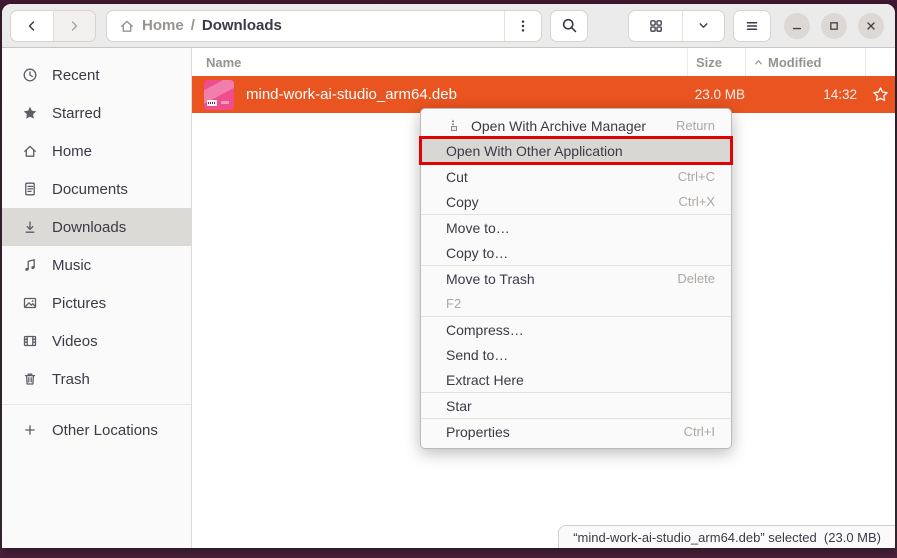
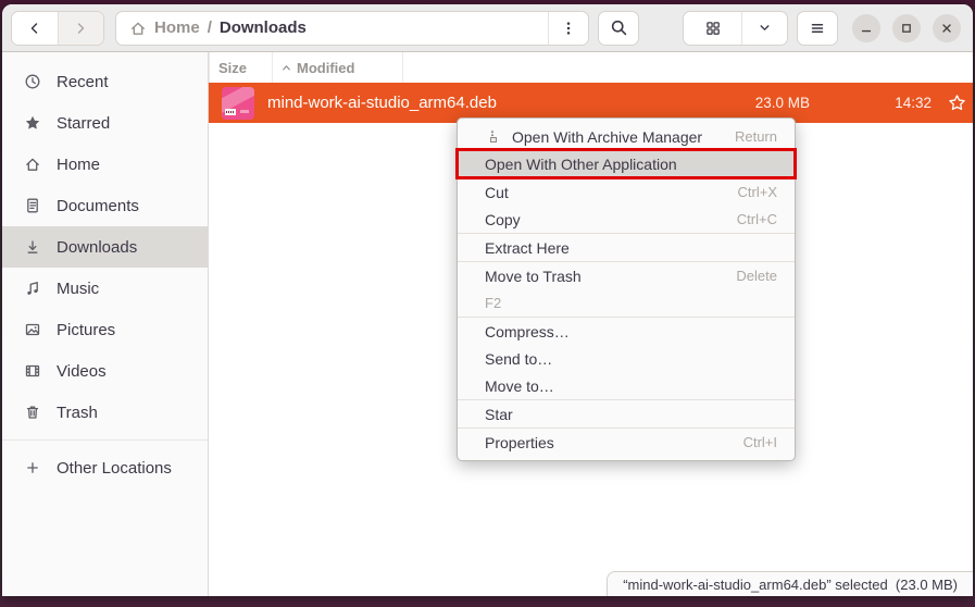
  Home
  /
  Downloads
  Recent
  Starred
  Home
  Documents
  Downloads
  Music
  Pictures
  Videos
  Trash
  Other Locations
- Name
  Size
  Modified
  mind-work-ai-studio_arm64.deb
  23.0 MB
  14:32
  Open With Archive Manager
  Return
  Open With Other Application
  Cut
- Ctrl+C
+ Ctrl+X
  Copy
- Ctrl+X
+ Ctrl+C
- Move to…
+ Extract Here
- Copy to…
  Move to Trash
  Delete
  F2
  Compress…
  Send to…
- Extract Here
+ Move to…
  Star
  Properties
  Ctrl+I
  “mind-work-ai-studio_arm64.deb” selected (23.0 MB)
